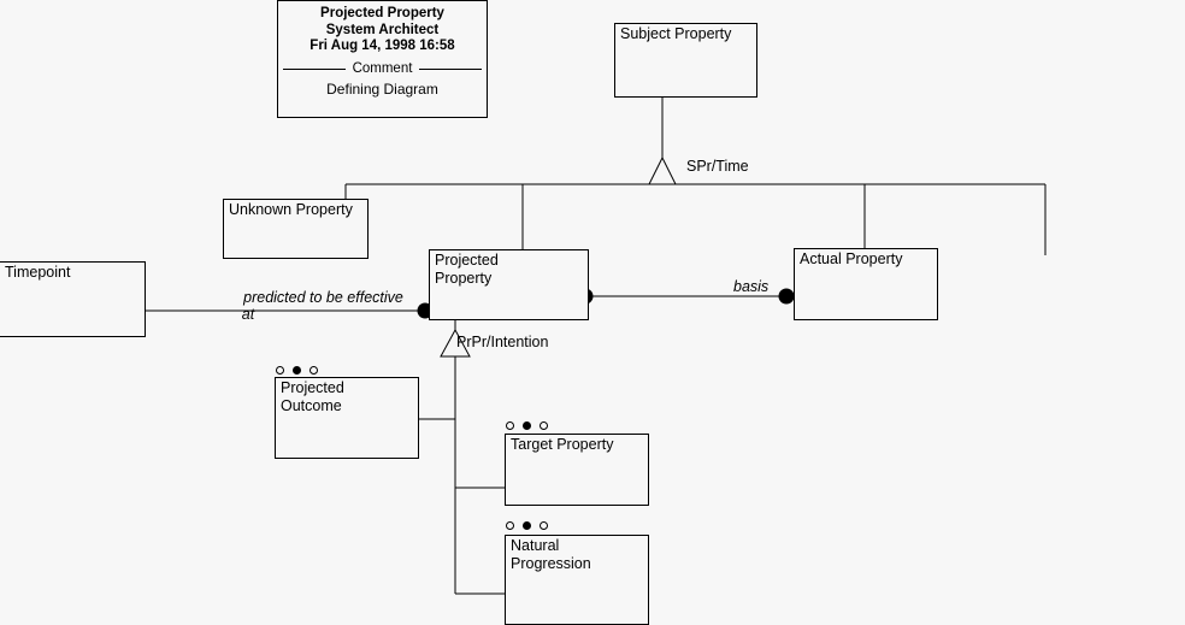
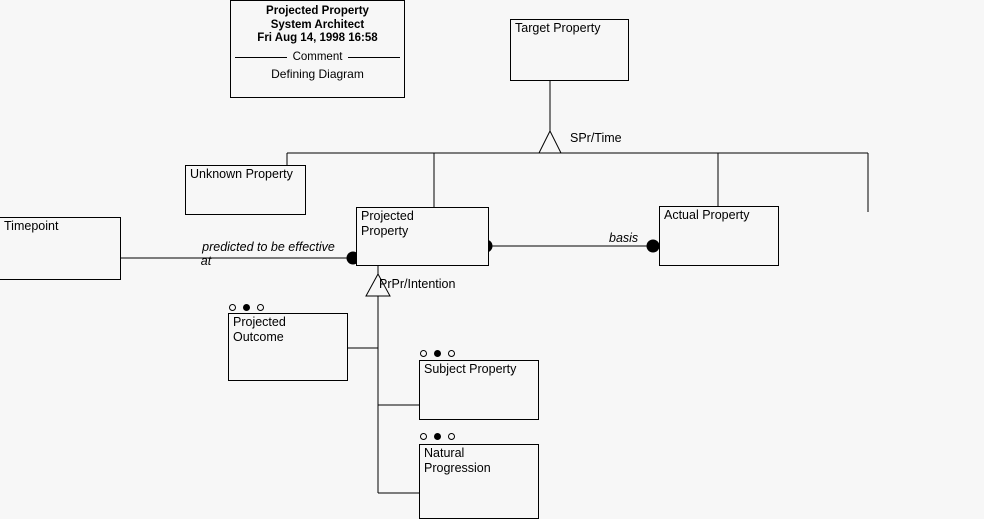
  Projected Property
  System Architect
  Fri Aug 14, 1998 16:58
  Comment
  Defining Diagram
- Subject Property
+ Target Property
  Unknown Property
  Projected
  Property
  Actual Property
  Timepoint
  Projected
  Outcome
- Target Property
+ Subject Property
  Natural
  Progression
  SPr/Time
  PrPr/Intention
  predicted to be effective
  at
  basis
